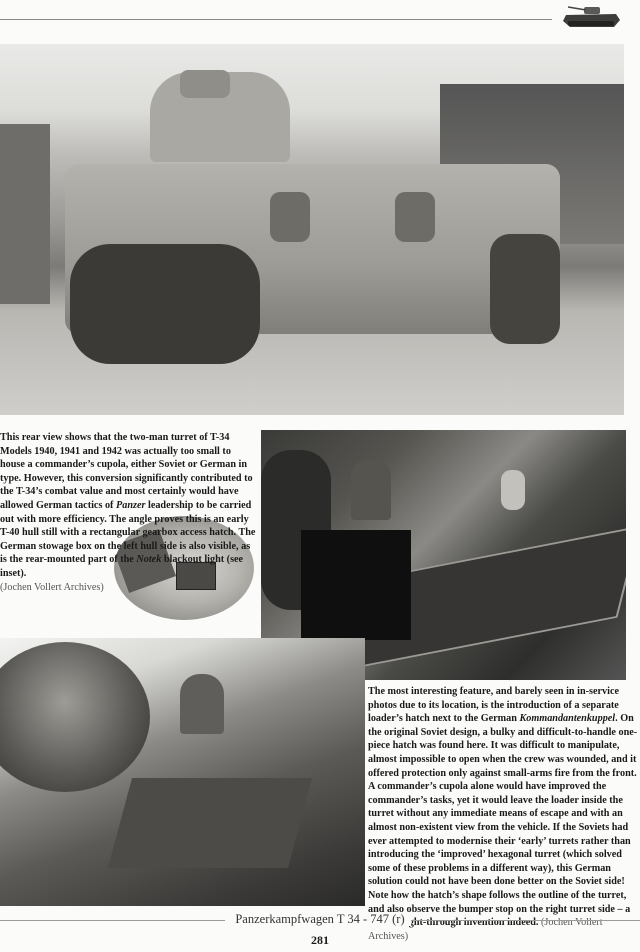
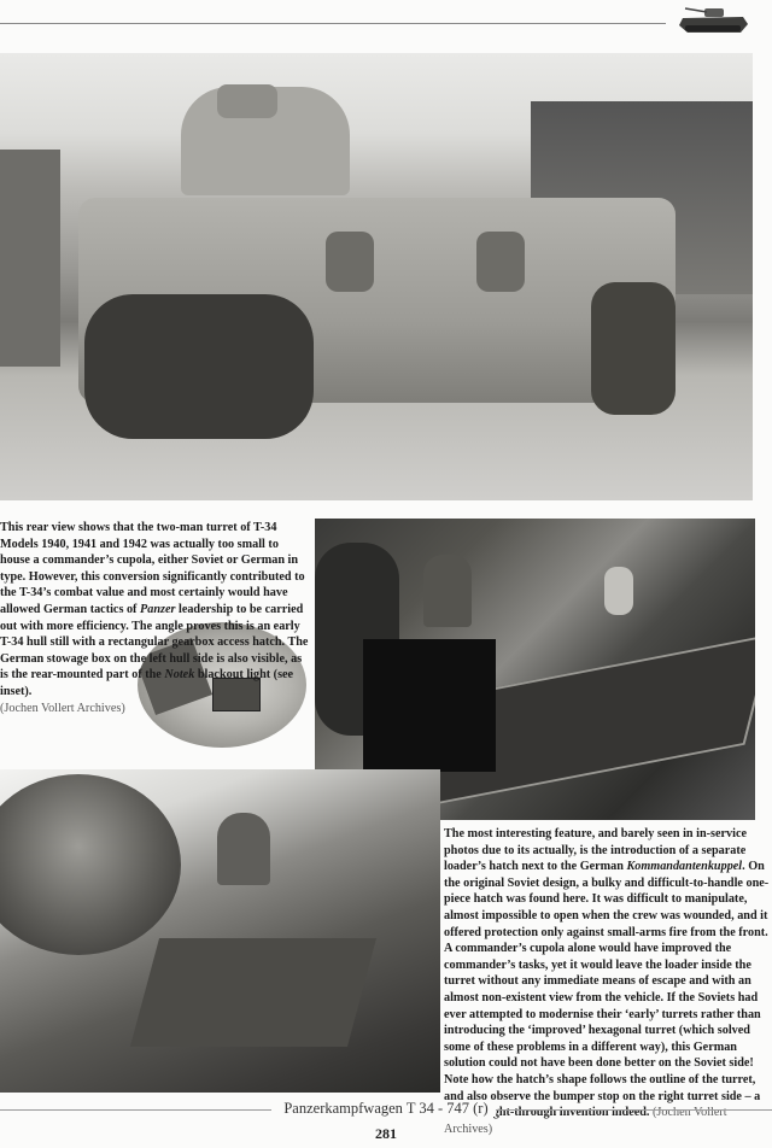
- This rear view shows that the two-man turret of T-34 Models 1940, 1941 and 1942 was actually too small to house a commander’s cupola, either Soviet or German in type. However, this conversion significantly contributed to the T-34’s combat value and most certainly would have allowed German tactics of Panzer leadership to be carried out with more efficiency. The angle proves this is an early T-40 hull still with a rectangular gearbox access hatch. The German stowage box on the left hull side is also visible, as is the rear-mounted part of the Notek blackout light (see inset).
+ This rear view shows that the two-man turret of T-34 Models 1940, 1941 and 1942 was actually too small to house a commander’s cupola, either Soviet or German in type. However, this conversion significantly contributed to the T-34’s combat value and most certainly would have allowed German tactics of Panzer leadership to be carried out with more efficiency. The angle proves this is an early T-34 hull still with a rectangular gearbox access hatch. The German stowage box on the left hull side is also visible, as is the rear-mounted part of the Notek blackout light (see inset).
  (Jochen Vollert Archives)
- The most interesting feature, and barely seen in in-service photos due to its location, is the introduction of a separate loader’s hatch next to the German Kommandantenkuppel. On the original Soviet design, a bulky and difficult-to-handle one-piece hatch was found here. It was difficult to manipulate, almost impossible to open when the crew was wounded, and it offered protection only against small-arms fire from the front. A commander’s cupola alone would have improved the commander’s tasks, yet it would leave the loader inside the turret without any immediate means of escape and with an almost non-existent view from the vehicle. If the Soviets had ever attempted to modernise their ‘early’ turrets rather than introducing the ‘improved’ hexagonal turret (which solved some of these problems in a different way), this German solution could not have been done better on the Soviet side! Note how the hatch’s shape follows the outline of the turret, and also observe the bumper stop on the right turret side – a ght-through invention indeed. (Jochen Vollert Archives)
+ The most interesting feature, and barely seen in in-service photos due to its actually, is the introduction of a separate loader’s hatch next to the German Kommandantenkuppel. On the original Soviet design, a bulky and difficult-to-handle one-piece hatch was found here. It was difficult to manipulate, almost impossible to open when the crew was wounded, and it offered protection only against small-arms fire from the front. A commander’s cupola alone would have improved the commander’s tasks, yet it would leave the loader inside the turret without any immediate means of escape and with an almost non-existent view from the vehicle. If the Soviets had ever attempted to modernise their ‘early’ turrets rather than introducing the ‘improved’ hexagonal turret (which solved some of these problems in a different way), this German solution could not have been done better on the Soviet side! Note how the hatch’s shape follows the outline of the turret, and also observe the bumper stop on the right turret side – a ght-through invention indeed. (Jochen Vollert Archives)
  Panzerkampfwagen T 34 - 747 (r)
  281
